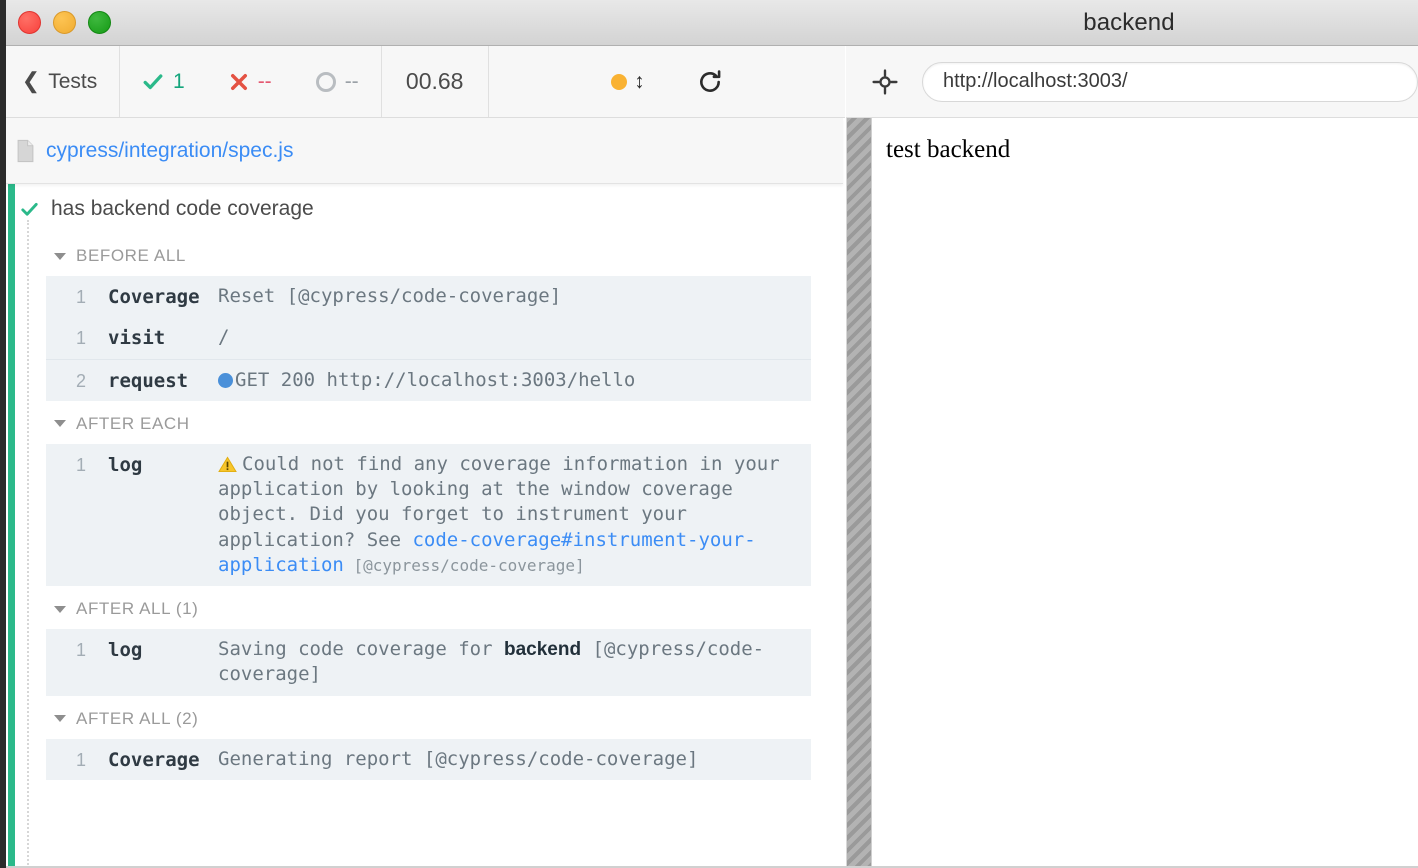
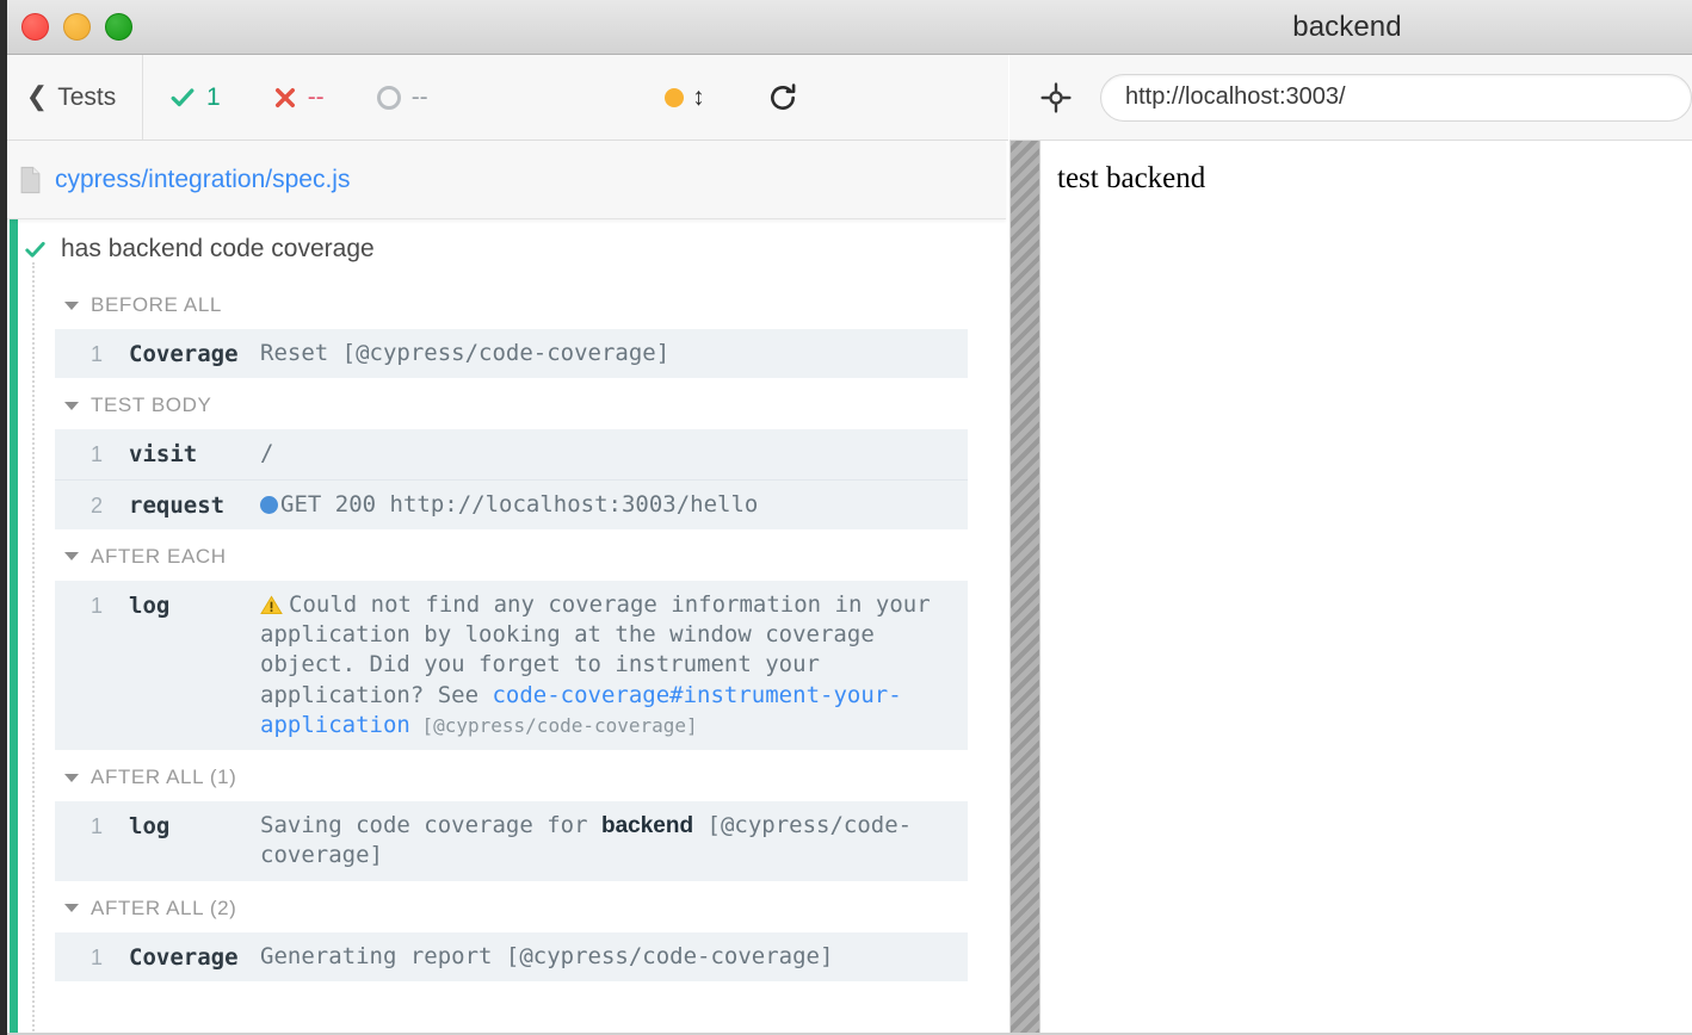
  backend
  ❮
  Tests
  1
  --
  --
- 00.68
  ↕
  http://localhost:3003/
  cypress/integration/spec.js
  has backend code coverage
  BEFORE ALL
  1
  Coverage
  Reset [@cypress/code-coverage]
+ TEST BODY
  1
  visit
  /
  2
  request
  GET 200 http://localhost:3003/hello
  AFTER EACH
  1
  log
  Could not find any coverage information in your application by looking at the window coverage object. Did you forget to instrument your application? See code-coverage#instrument-your-application [@cypress/code-coverage]
  AFTER ALL (1)
  1
  log
  Saving code coverage for backend [@cypress/code-coverage]
  AFTER ALL (2)
  1
  Coverage
  Generating report [@cypress/code-coverage]
  test backend
